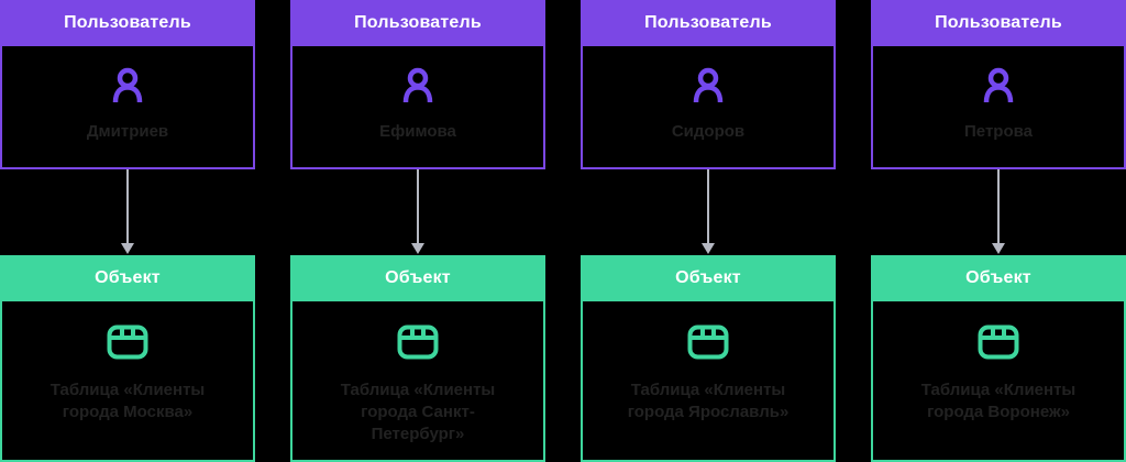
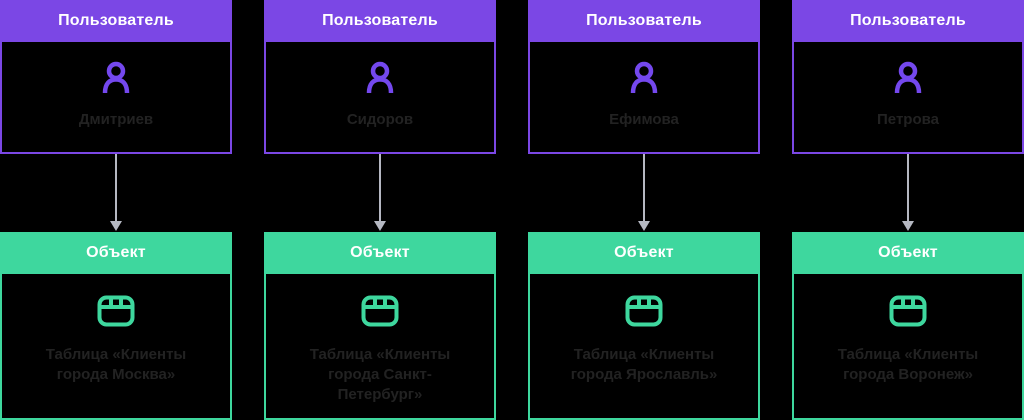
  Пользователь
  Дмитриев
  Объект
  Таблица «Клиенты города Москва»
  Пользователь
- Ефимова
+ Сидоров
  Объект
  Таблица «Клиенты города Санкт-Петербург»
  Пользователь
- Сидоров
+ Ефимова
  Объект
  Таблица «Клиенты города Ярославль»
  Пользователь
  Петрова
  Объект
  Таблица «Клиенты города Воронеж»
